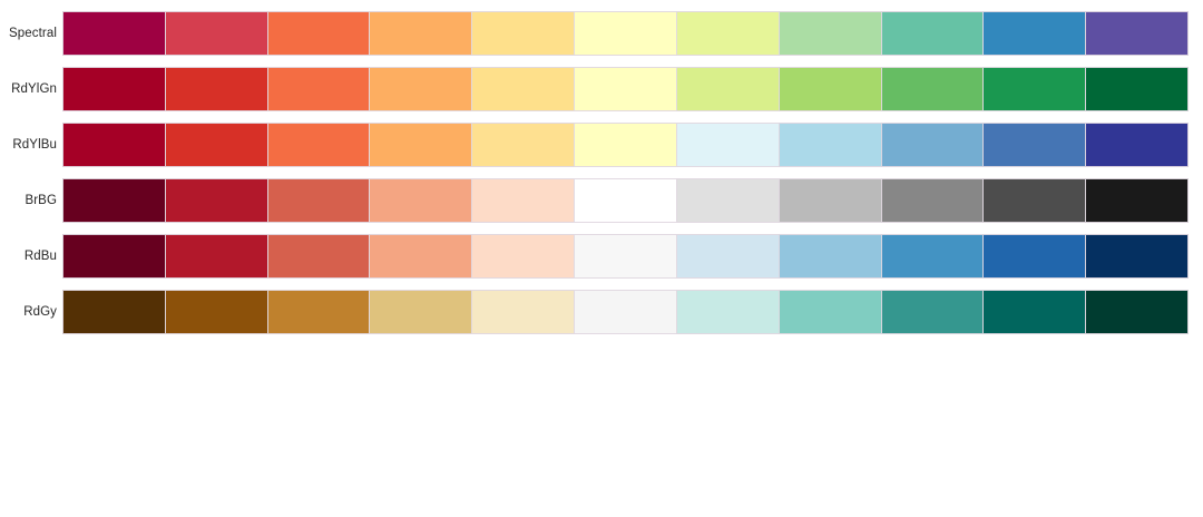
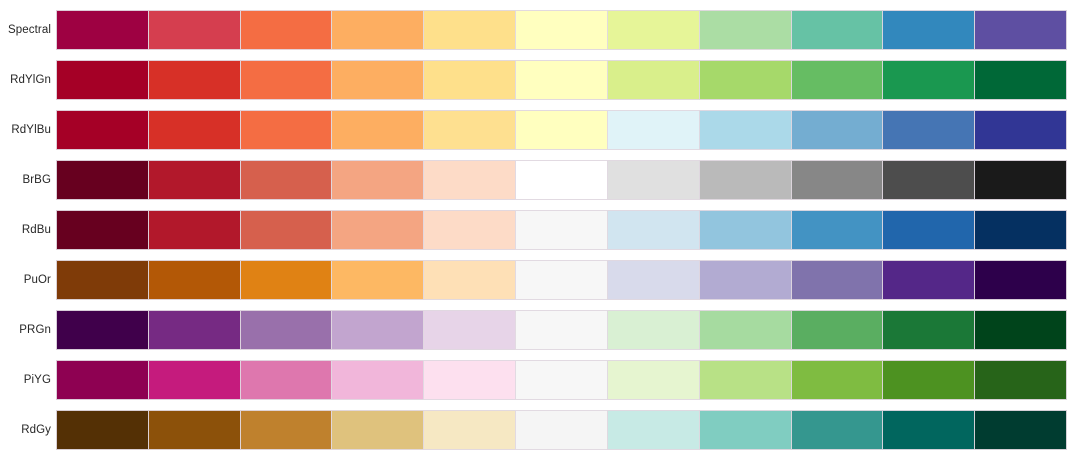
  Spectral
  RdYlGn
  RdYlBu
  BrBG
  RdBu
+ PuOr
+ PRGn
+ PiYG
  RdGy
